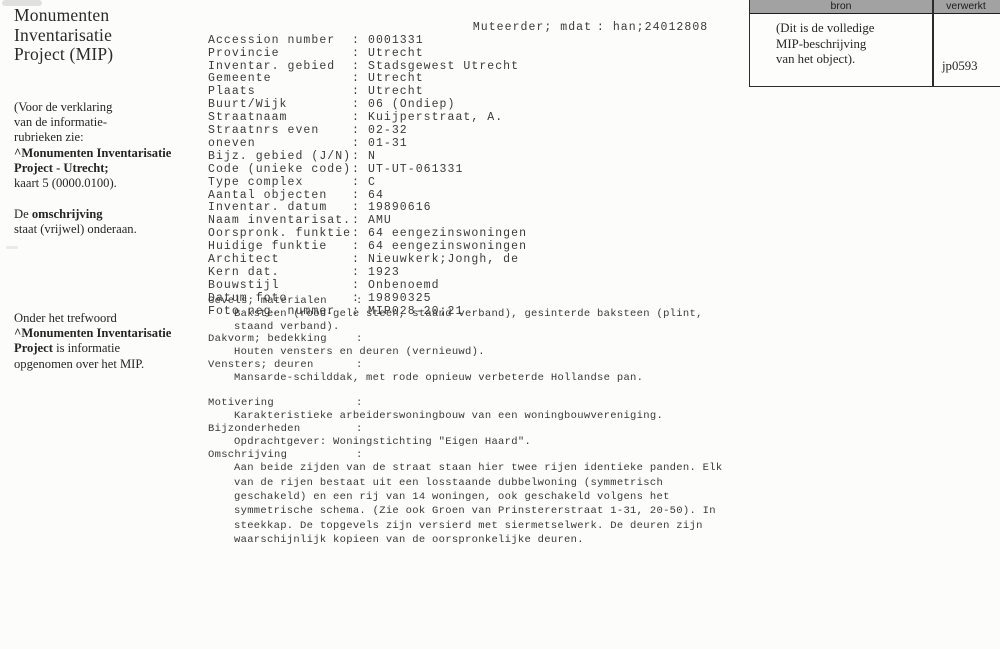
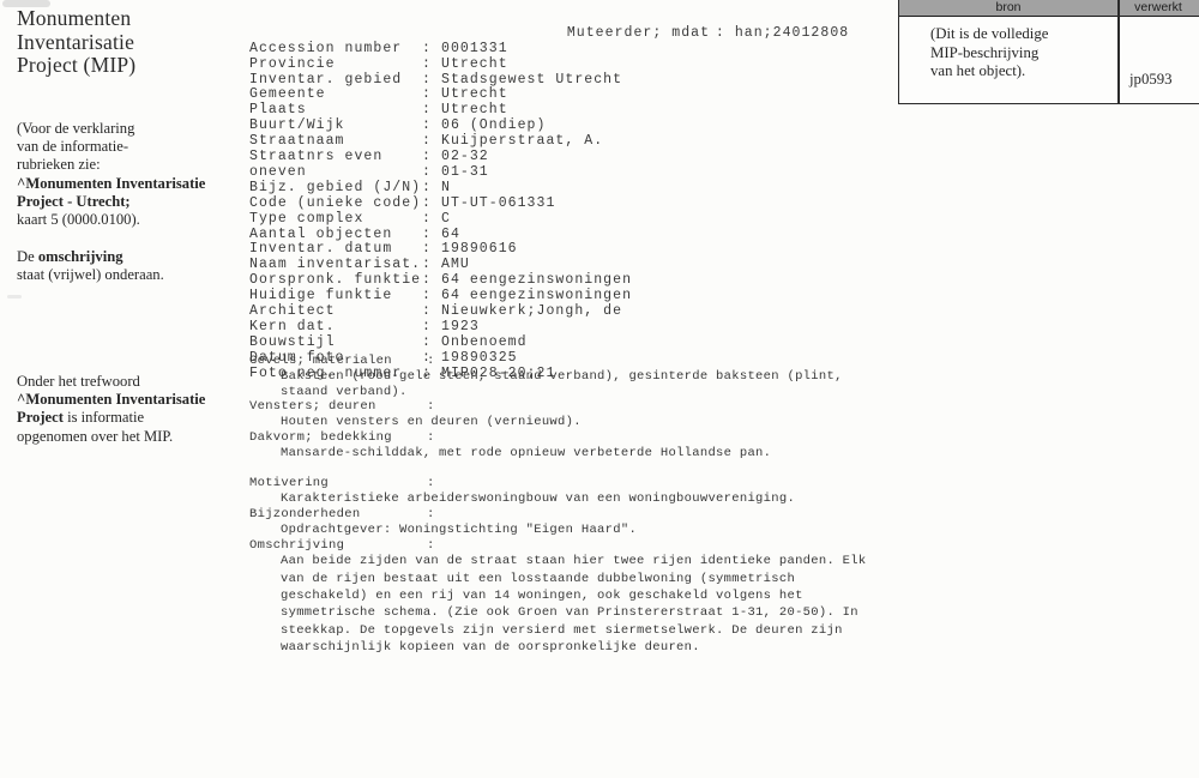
  Monumenten
  Inventarisatie
  Project (MIP)
  (Voor de verklaring
  van de informatie-
  rubrieken zie:
  ^Monumenten Inventarisatie
  Project - Utrecht;
  kaart 5 (0000.0100).
  De omschrijving
  staat (vrijwel) onderaan.
  Onder het trefwoord
  ^Monumenten Inventarisatie
  Project is informatie
  opgenomen over het MIP.
  Muteerder; mdat : han;24012808
  Accession number
  :
  0001331
  Provincie
  :
  Utrecht
  Inventar. gebied
  :
  Stadsgewest Utrecht
  Gemeente
  :
  Utrecht
  Plaats
  :
  Utrecht
  Buurt/Wijk
  :
  06 (Ondiep)
  Straatnaam
  :
  Kuijperstraat, A.
  Straatnrs even
  :
  02-32
  oneven
  :
  01-31
  Bijz. gebied (J/N)
  :
  N
  Code (unieke code)
  :
  UT-UT-061331
  Type complex
  :
  C
  Aantal objecten
  :
  64
  Inventar. datum
  :
  19890616
  Naam inventarisat.
  :
  AMU
  Oorspronk. funktie
  :
  64 eengezinswoningen
  Huidige funktie
  :
  64 eengezinswoningen
  Architect
  :
  Nieuwkerk;Jongh, de
  Kern dat.
  :
  1923
  Bouwstijl
  :
  Onbenoemd
  Datum foto
  :
  19890325
  Foto neg. nummer
  :
  MIP028-20;21
  Gevels; materialen
  :
  Baksteen (rood-gele steen, staand verband), gesinterde baksteen (plint,
  staand verband).
- Dakvorm; bedekking
+ Vensters; deuren
  :
  Houten vensters en deuren (vernieuwd).
- Vensters; deuren
+ Dakvorm; bedekking
  :
  Mansarde-schilddak, met rode opnieuw verbeterde Hollandse pan.
  Motivering
  :
  Karakteristieke arbeiderswoningbouw van een woningbouwvereniging.
  Bijzonderheden
  :
  Opdrachtgever: Woningstichting "Eigen Haard".
  Omschrijving
  :
  Aan beide zijden van de straat staan hier twee rijen identieke panden. Elk
  van de rijen bestaat uit een losstaande dubbelwoning (symmetrisch
  geschakeld) en een rij van 14 woningen, ook geschakeld volgens het
  symmetrische schema. (Zie ook Groen van Prinstererstraat 1-31, 20-50). In
  steekkap. De topgevels zijn versierd met siermetselwerk. De deuren zijn
  waarschijnlijk kopieen van de oorspronkelijke deuren.
  bron
  verwerkt
  (Dit is de volledige
  MIP-beschrijving
  van het object).
  jp0593
